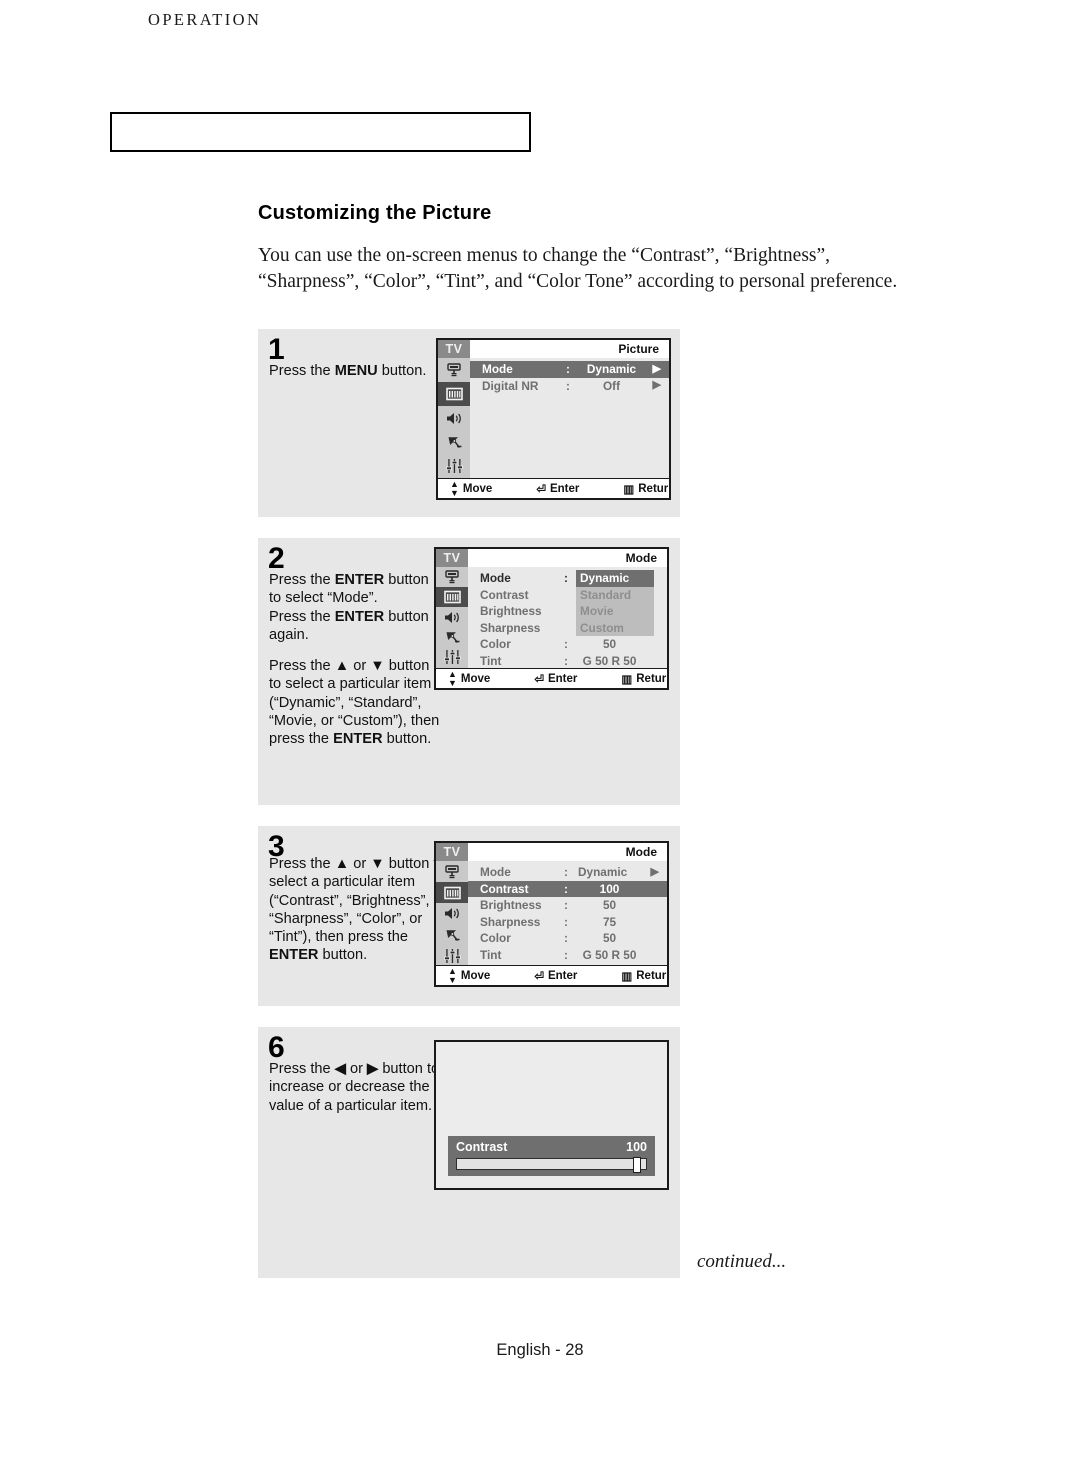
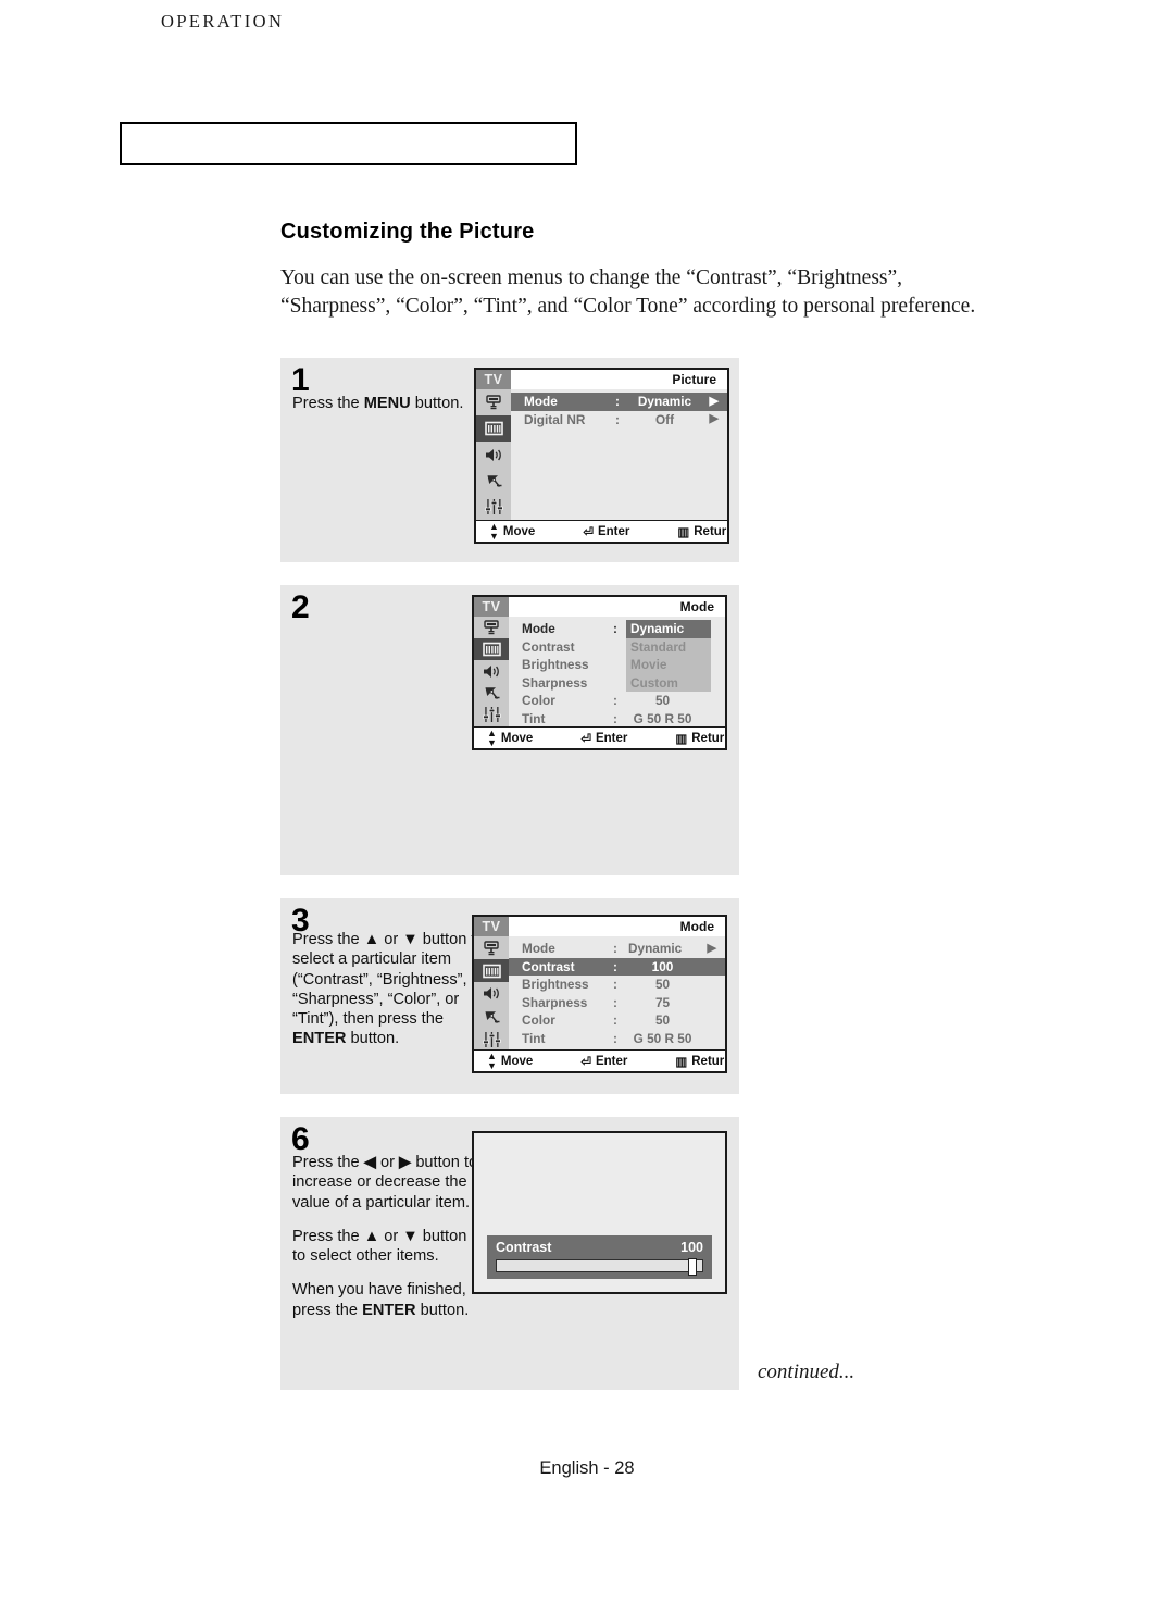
  OPERATION
  Customizing the Picture
  You can use the on-screen menus to change the “Contrast”, “Brightness”, “Sharpness”, “Color”, “Tint”, and “Color Tone” according to personal preference.
  1
  Press the MENU button.
  TV
  Picture
  Mode
  :
  Dynamic
  ▶
  Digital NR
  :
  Off
  ▶
  ▲
  ▼
  Move
  ⏎
  Enter
  ▥
  Retur
  2
- Press the ENTER button to select “Mode”.
- Press the ENTER button again.
- Press the ▲ or ▼ button to select a particular item (“Dynamic”, “Standard”, “Movie, or “Custom”), then press the ENTER button.
  TV
  Mode
  Mode
  :
  Contrast
  Brightness
  Sharpness
  Color
  :
  50
  Tint
  :
  G 50 R 50
  Dynamic
  Standard
  Movie
  Custom
  ▲
  ▼
  Move
  ⏎
  Enter
  ▥
  Retur
  3
  Press the ▲ or ▼ button select a particular item (“Contrast”, “Brightness”, “Sharpness”, “Color”, or “Tint”), then press the ENTER button.
  TV
  Mode
  Mode
  :
  Dynamic
  ▶
  Contrast
  :
  100
  Brightness
  :
  50
  Sharpness
  :
  75
  Color
  :
  50
  Tint
  :
  G 50 R 50
  ▲
  ▼
  Move
  ⏎
  Enter
  ▥
  Retur
  6
  Press the ◀ or ▶ button t increase or decrease the value of a particular item.
+ Press the ▲ or ▼ button to select other items.
+ When you have finished, press the ENTER button.
  Contrast
  100
  continued...
  English - 28
